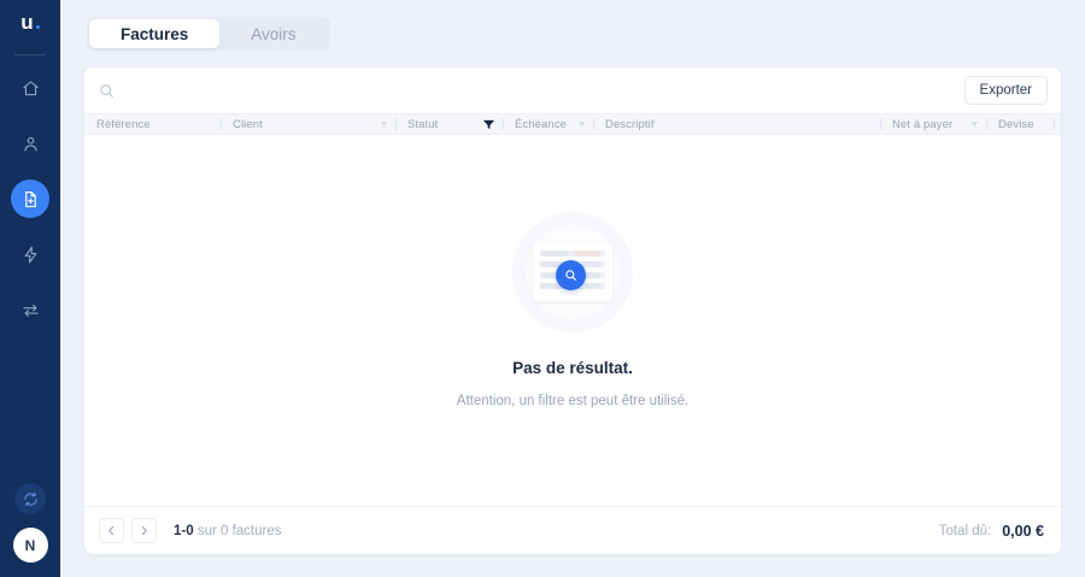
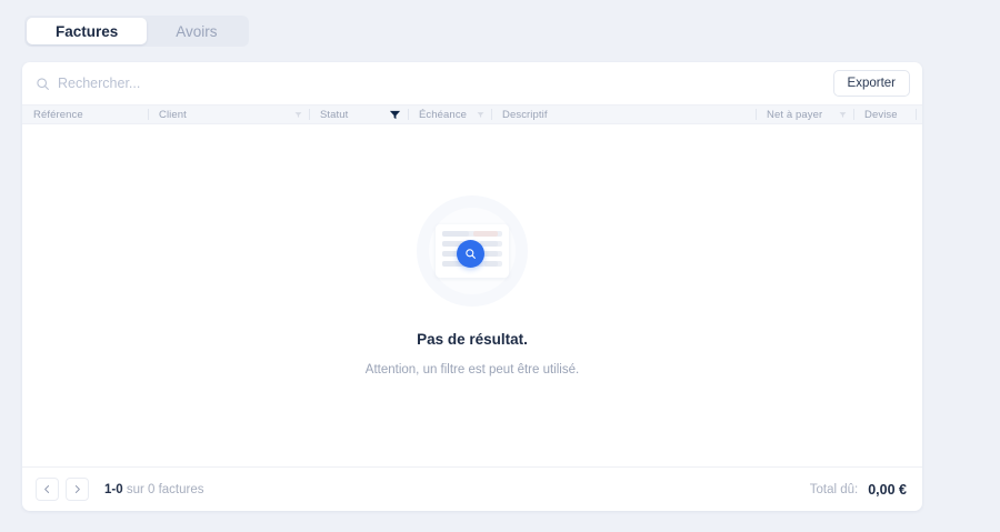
- u
- N
  Factures
  Avoirs
+ Rechercher...
  Exporter
  Référence
  Client
  Statut
  Échéance
  Descriptif
  Net à payer
  Devise
  Pas de résultat.
  Attention, un filtre est peut être utilisé.
  1-0 sur 0 factures
  Total dû:
  0,00 €
